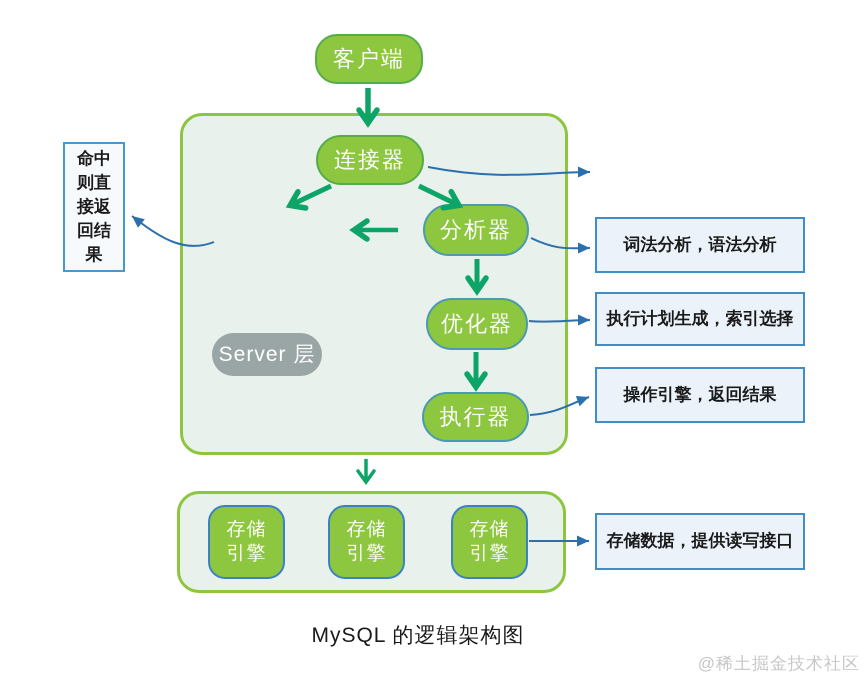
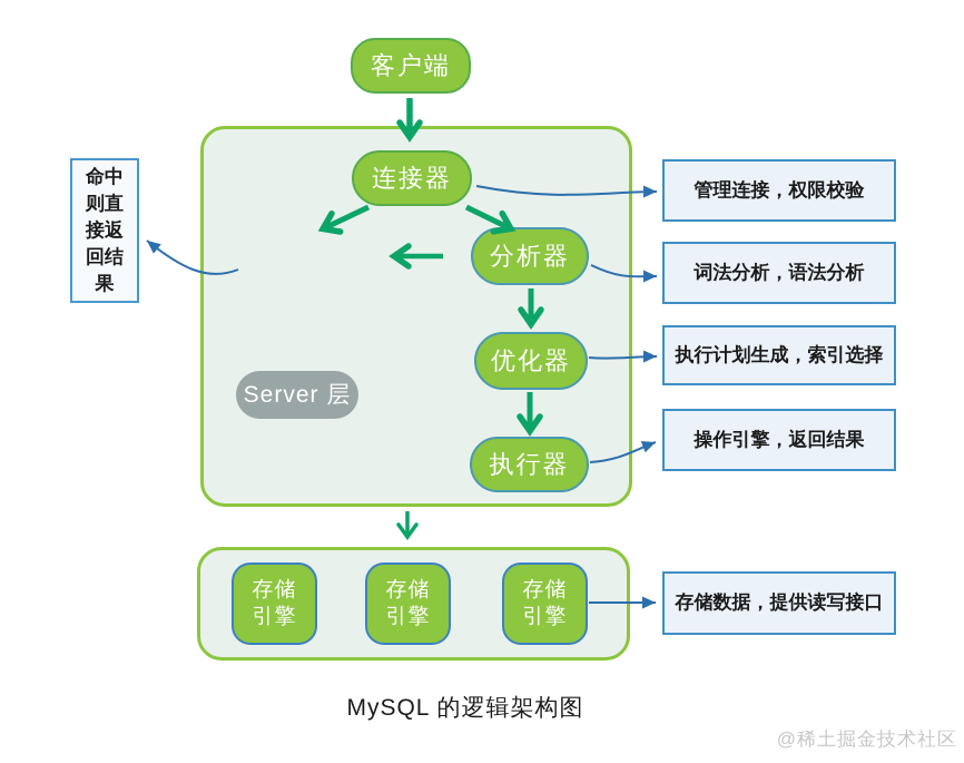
  客户端
  连接器
  分析器
  优化器
  执行器
  Server 层
  存储引擎
  存储引擎
  存储引擎
  命中则直接返回结果
+ 管理连接，权限校验
  词法分析，语法分析
  执行计划生成，索引选择
  操作引擎，返回结果
  存储数据，提供读写接口
  MySQL 的逻辑架构图
  @稀土掘金技术社区
